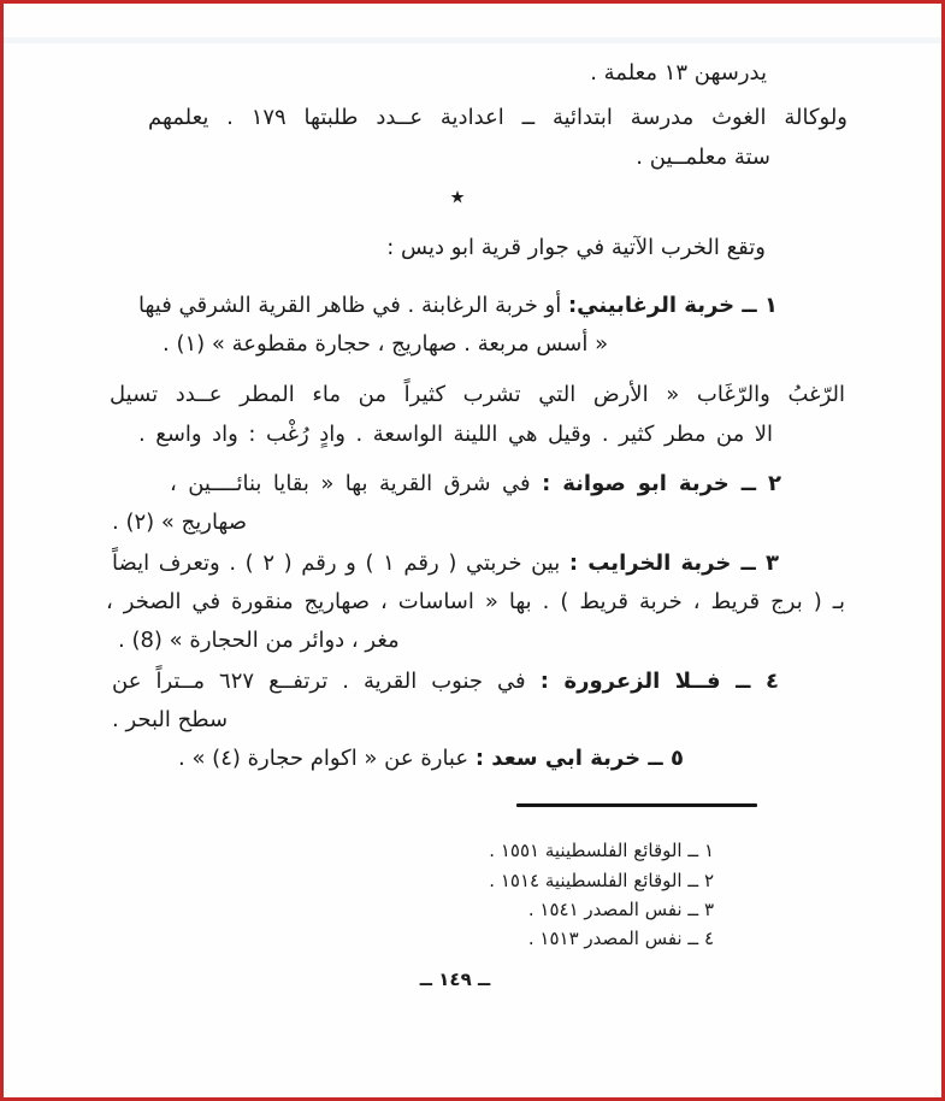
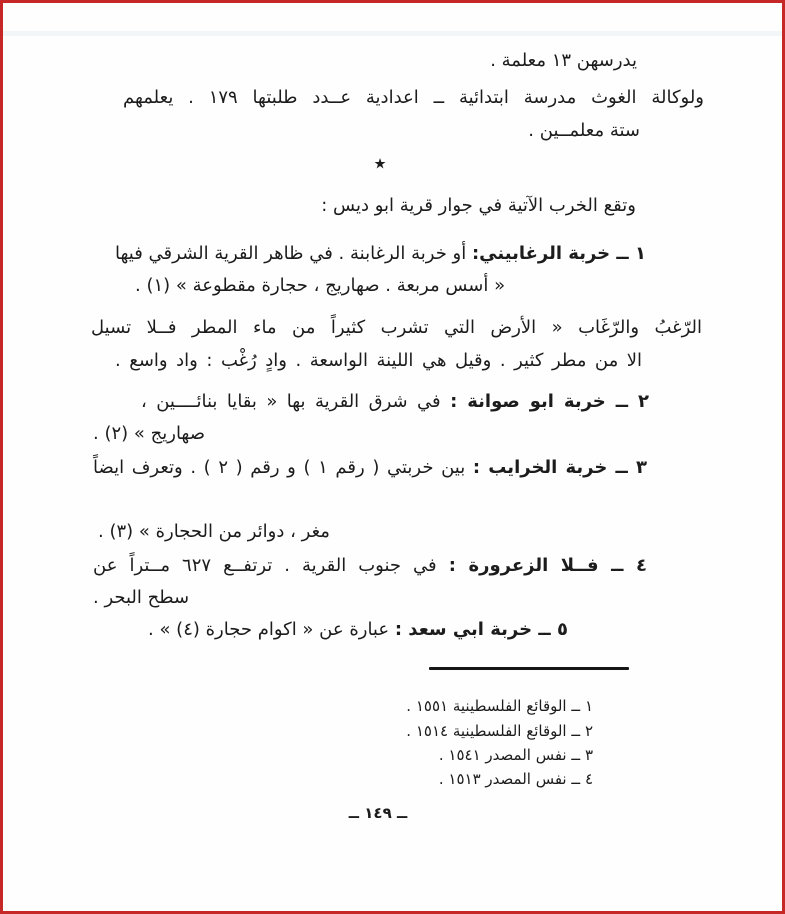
  يدرسهن ١٣ معلمة .
  ولوكالة الغوث مدرسة ابتدائية ــ اعدادية عــدد طلبتها ١٧٩ . يعلمهم
  ستة معلمــين .
  ٭
  وتقع الخرب الآتية في جوار قرية ابو ديس :
  ١ ــ خربة الرغابيني: أو خربة الرغابنة . في ظاهر القرية الشرقي فيها
  « أسس مربعة . صهاريج ، حجارة مقطوعة » (١) .
- الرّغبُ والرّغَاب « الأرض التي تشرب كثيراً من ماء المطر عــدد تسيل
+ الرّغبُ والرّغَاب « الأرض التي تشرب كثيراً من ماء المطر فــلا تسيل
  الا من مطر كثير . وقيل هي اللينة الواسعة . وادٍ رُغْب : واد واسع .
  ٢ ــ خربة ابو صوانة : في شرق القرية بها « بقايا بنائــــين ،
  صهاريج » (٢) .
  ٣ ــ خربة الخرايب : بين خربتي ( رقم ١ ) و رقم ( ٢ ) . وتعرف ايضاً
- بـ ( برج قريط ، خربة قريط ) . بها « اساسات ، صهاريج منقورة في الصخر ،
- مغر ، دوائر من الحجارة » (8) .
+ مغر ، دوائر من الحجارة » (٣) .
  ٤ ــ فــلا الزعرورة : في جنوب القرية . ترتفــع ٦٢٧ مــتراً عن
  سطح البحر .
  ٥ ــ خربة ابي سعد : عبارة عن « اكوام حجارة (٤) » .
  ١ ــ الوقائع الفلسطينية ١٥٥١ .
  ٢ ــ الوقائع الفلسطينية ١٥١٤ .
  ٣ ــ نفس المصدر ١٥٤١ .
  ٤ ــ نفس المصدر ١٥١٣ .
  ــ ١٤٩ ــ
